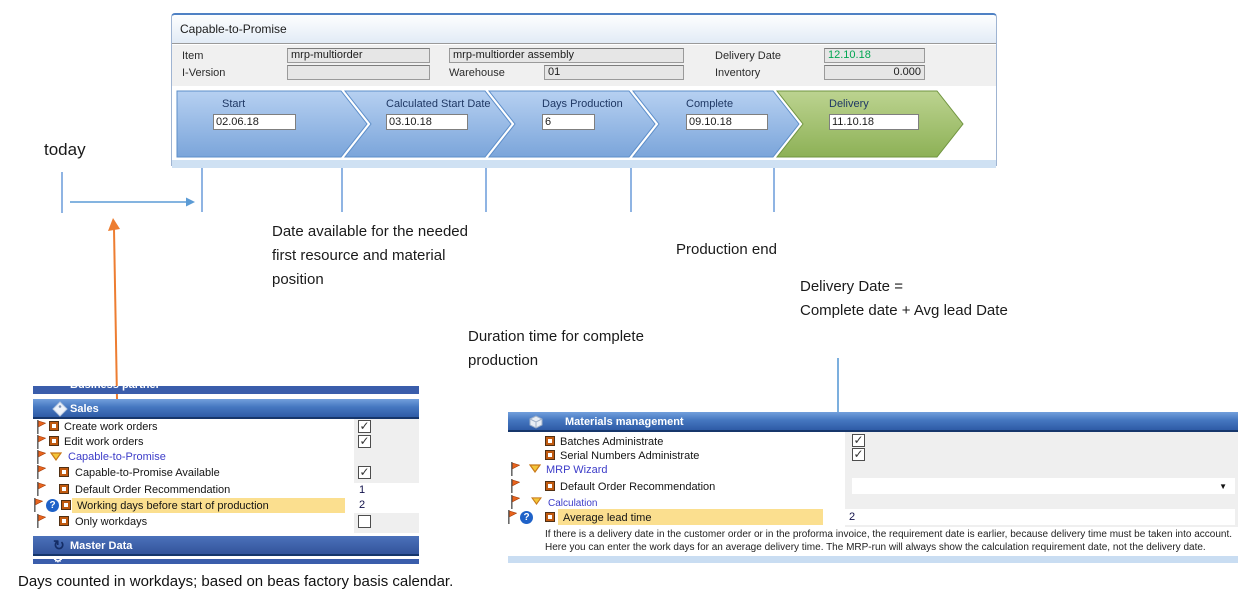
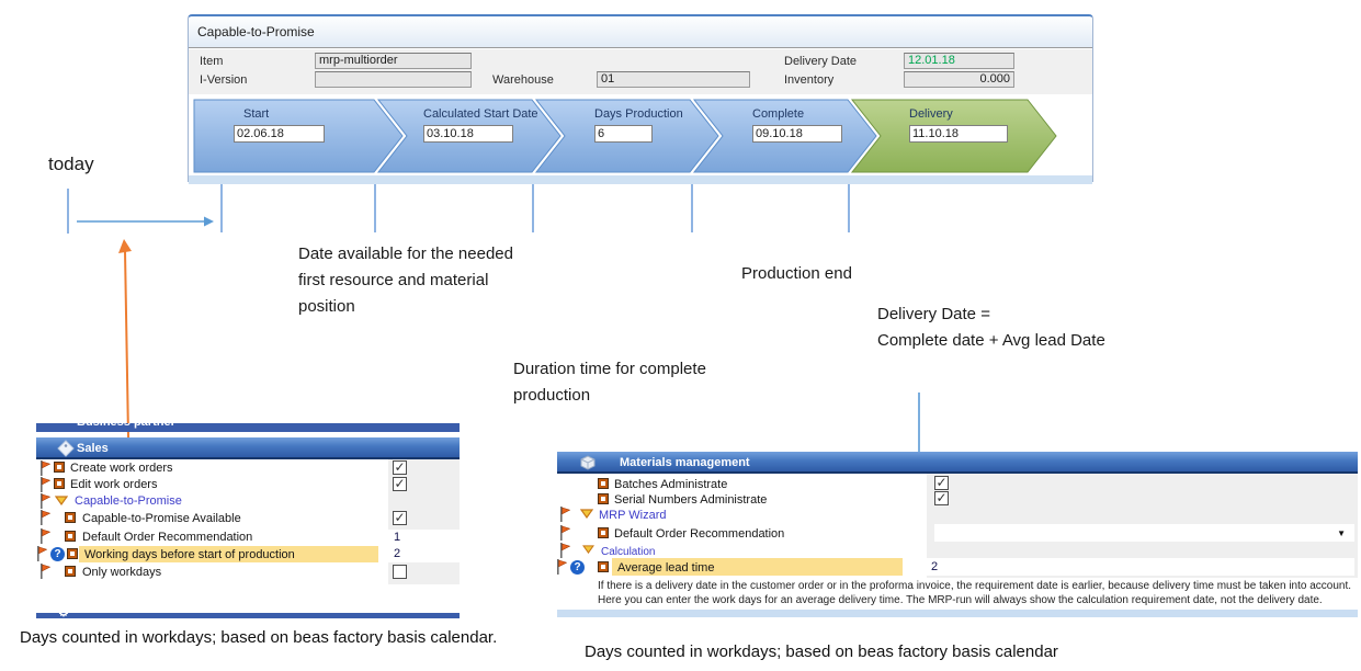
  Capable-to-Promise
  Item
  mrp-multiorder
- mrp-multiorder assembly
  Delivery Date
- 12.10.18
+ 12.01.18
  I-Version
  Warehouse
  01
  Inventory
  0.000
  Start
  Calculated Start Date
  Days Production
  Complete
  Delivery
  02.06.18
  03.10.18
  6
  09.10.18
  11.10.18
  today
  Date available for the needed
  first resource and material
  position
  Production end
  Delivery Date =
  Complete date + Avg lead Date
  Duration time for complete
  production
  Sales
  Create work orders
  ✓
  Edit work orders
  ✓
  Capable-to-Promise
  Capable-to-Promise Available
  ✓
  Default Order Recommendation
  1
  ?
  Working days before start of production
  2
  Only workdays
- ↻
- Master Data
  ⚙
  Materials management
  Batches Administrate
  ✓
  Serial Numbers Administrate
  ✓
  MRP Wizard
  Default Order Recommendation
  ▼
  Calculation
  ?
  Average lead time
  2
  If there is a delivery date in the customer order or in the proforma invoice, the requirement date is earlier, because delivery time must be taken into account.
  Here you can enter the work days for an average delivery time. The MRP-run will always show the calculation requirement date, not the delivery date.
  Days counted in workdays; based on beas factory basis calendar.
+ Days counted in workdays; based on beas factory basis calendar
